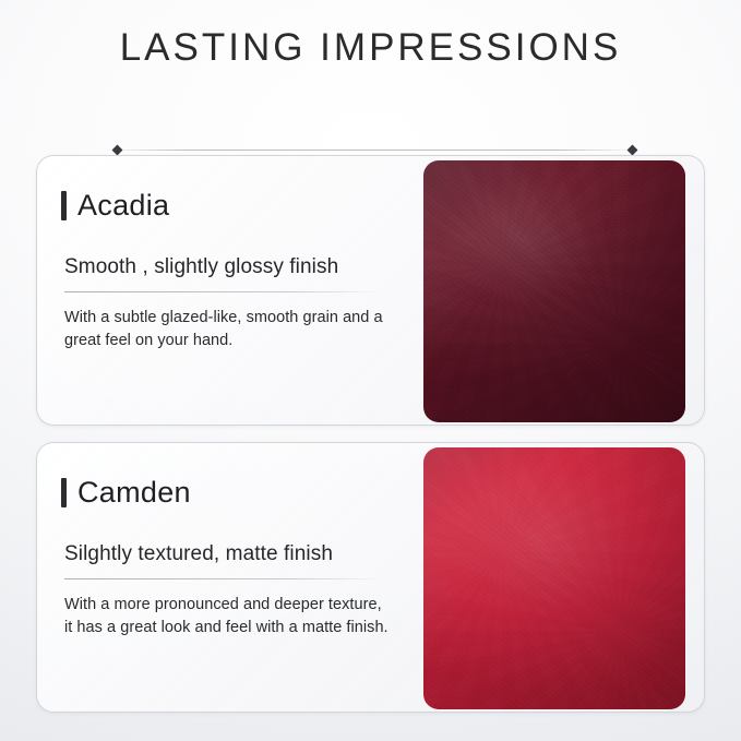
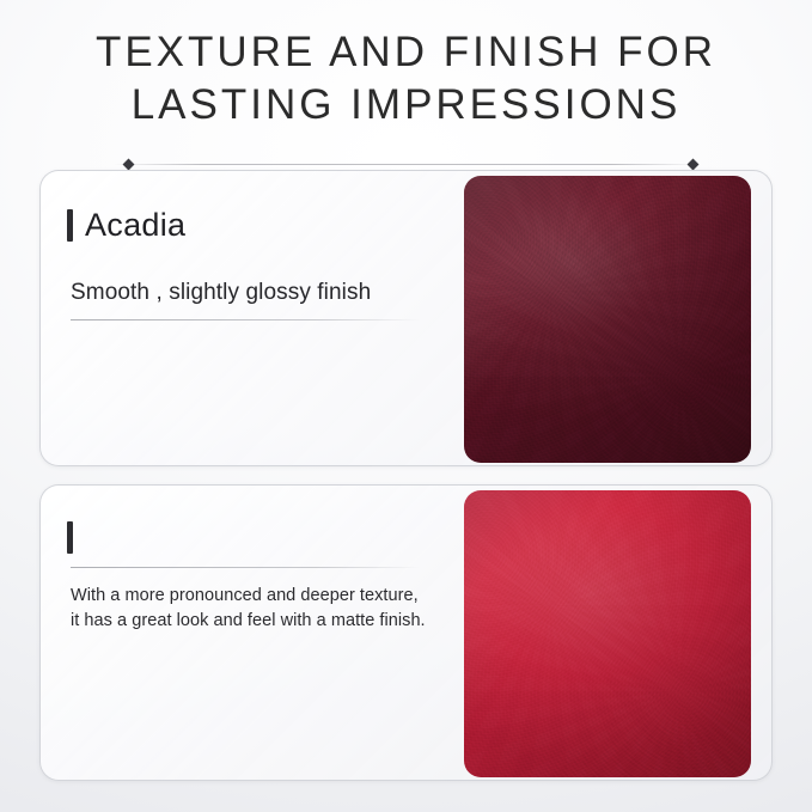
+ TEXTURE AND FINISH FOR
  LASTING IMPRESSIONS
  Acadia
  Smooth , slightly glossy finish
- With a subtle glazed-like, smooth grain and a great feel on your hand.
- Camden
- Silghtly textured, matte finish
  With a more pronounced and deeper texture, it has a great look and feel with a matte finish.
